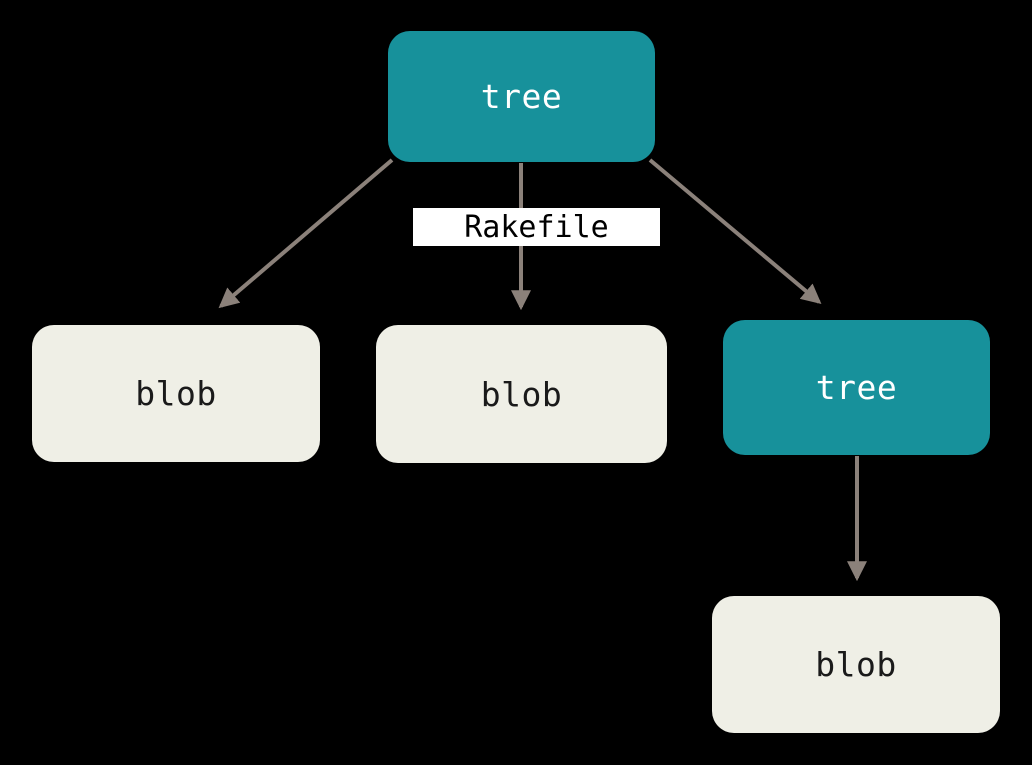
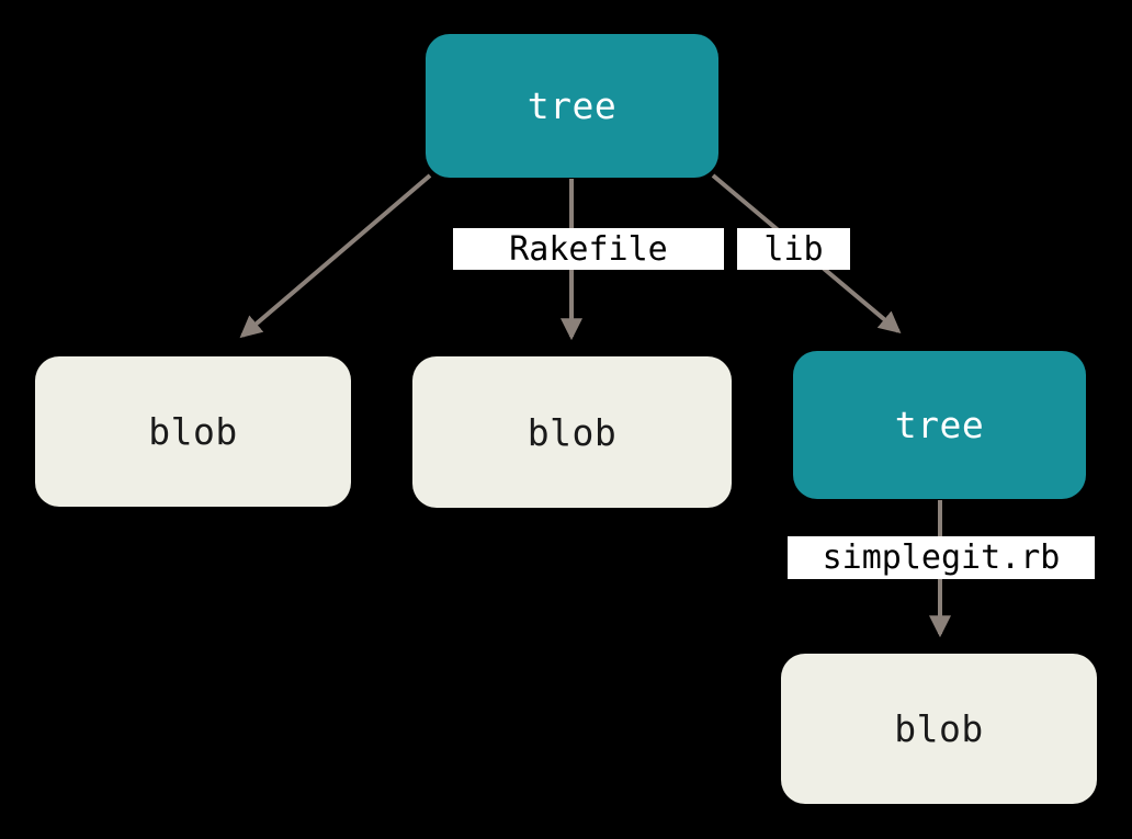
  tree
  blob
  blob
  tree
  blob
  Rakefile
+ lib
+ simplegit.rb
